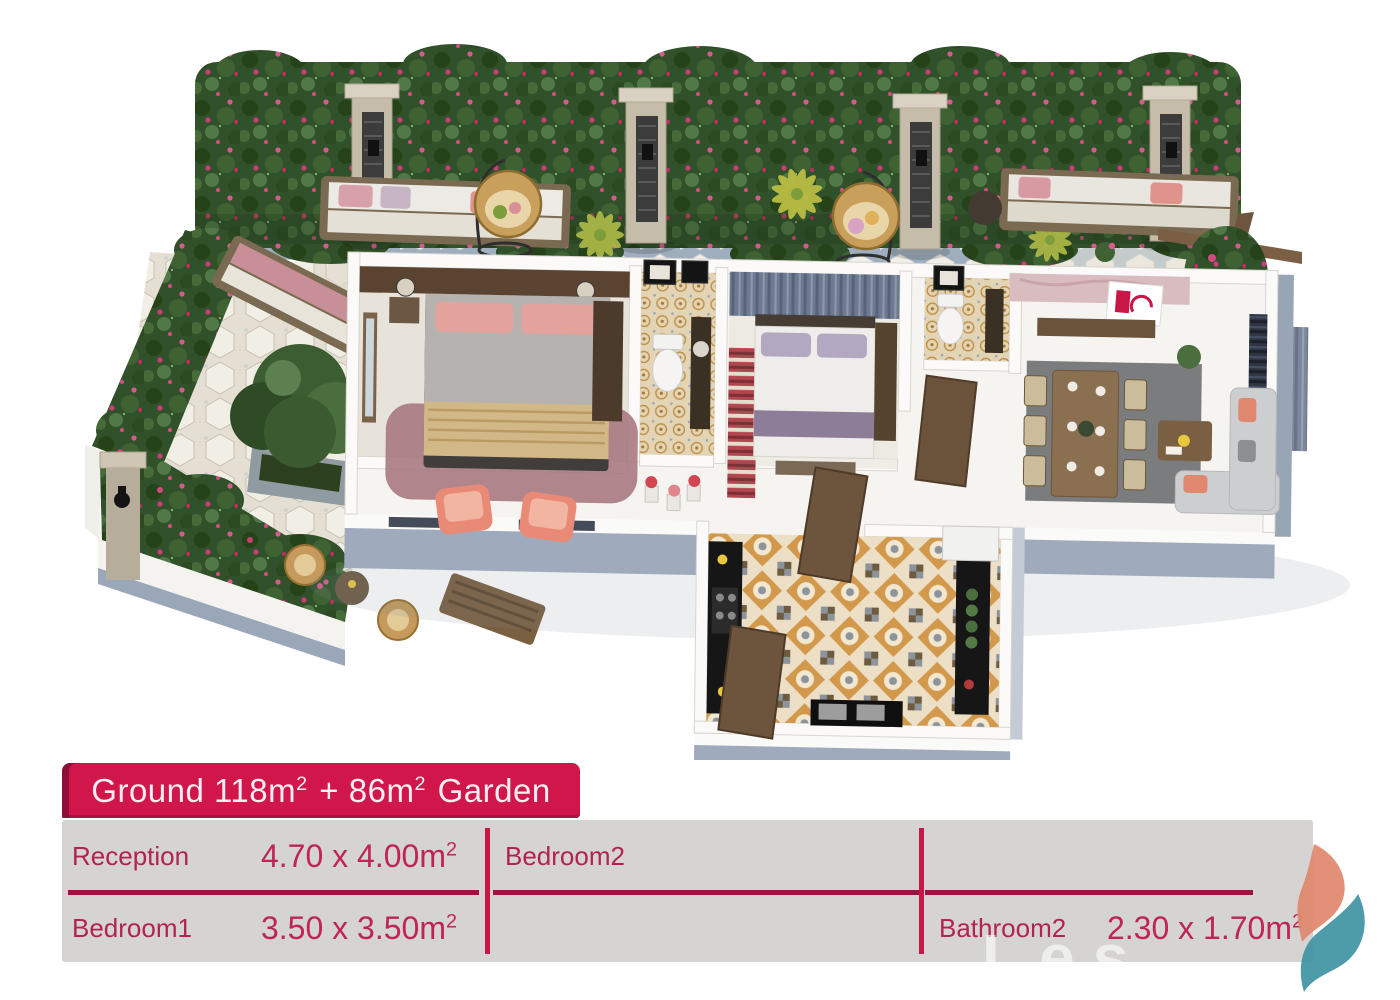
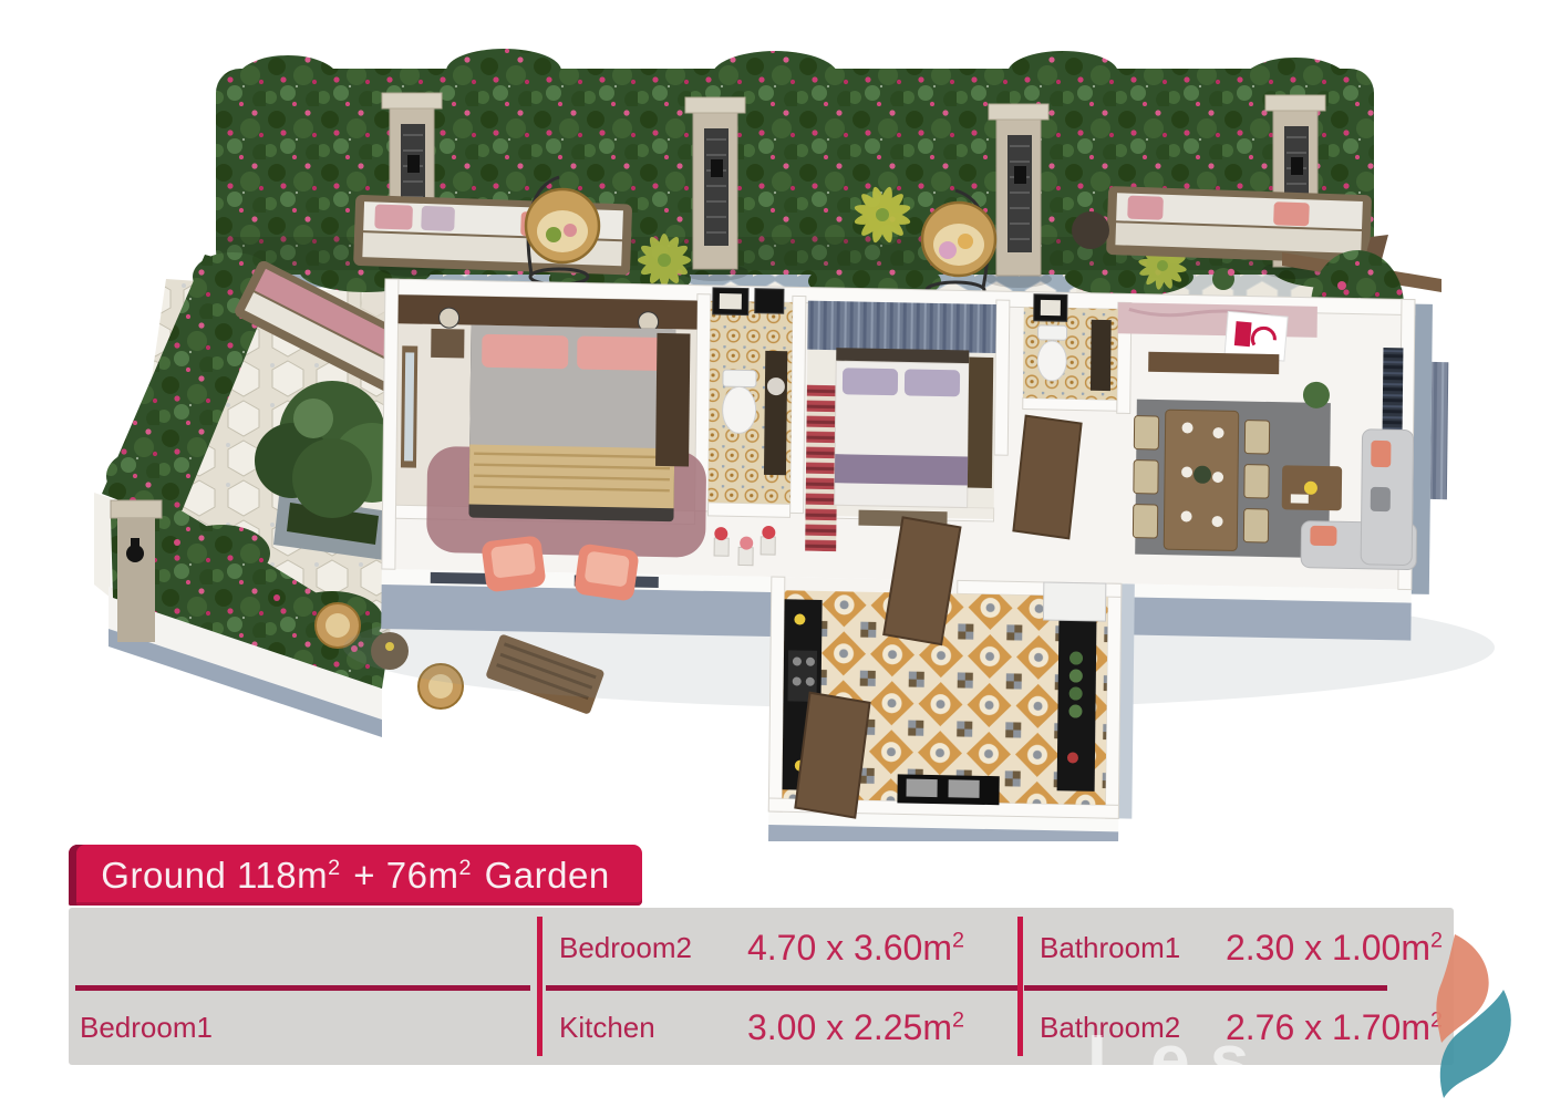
- Ground 118m2 + 86m2 Garden
+ Ground 118m2 + 76m2 Garden
- Reception
- 4.70 x 4.00m2
  Bedroom1
- 3.50 x 3.50m2
  Bedroom2
+ 4.70 x 3.60m2
+ Kitchen
+ 3.00 x 2.25m2
+ Bathroom1
+ 2.30 x 1.00m2
  Bathroom2
- 2.30 x 1.70m2
+ 2.76 x 1.70m2
  Les
